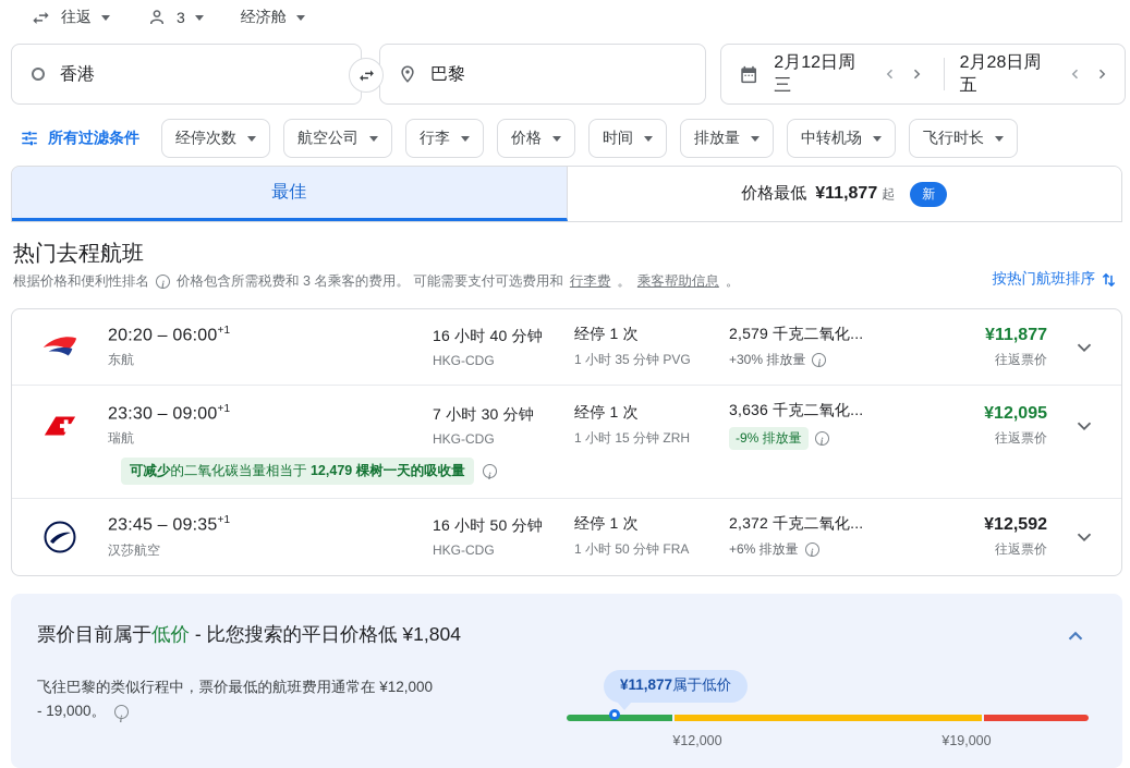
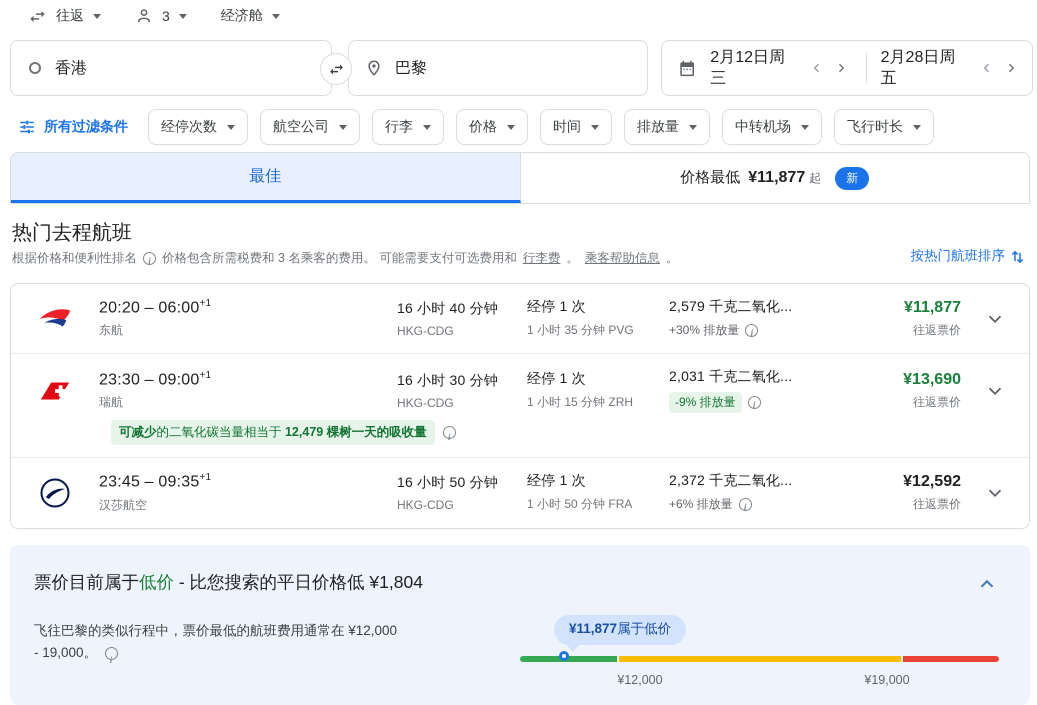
  往返
  3
  经济舱
  香港
  巴黎
  2月12日周三
  2月28日周五
  所有过滤条件
  经停次数
  航空公司
  行李
  价格
  时间
  排放量
  中转机场
  飞行时长
  最佳
  价格最低
  ¥11,877
  起
  新
  热门去程航班
  根据价格和便利性排名
  价格包含所需税费和 3 名乘客的费用。 可能需要支付可选费用和
  行李费
  。
  乘客帮助信息
  。
  按热门航班排序
  20:20 – 06:00+1
  东航
  16 小时 40 分钟
  HKG-CDG
  经停 1 次
  1 小时 35 分钟 PVG
  2,579 千克二氧化...
  +30% 排放量
  ¥11,877
  往返票价
  23:30 – 09:00+1
  瑞航
- 7 小时 30 分钟
+ 16 小时 30 分钟
  HKG-CDG
  经停 1 次
  1 小时 15 分钟 ZRH
- 3,636 千克二氧化...
+ 2,031 千克二氧化...
  -9% 排放量
- ¥12,095
+ ¥13,690
  往返票价
  可减少的二氧化碳当量相当于 12,479 棵树一天的吸收量
  23:45 – 09:35+1
  汉莎航空
  16 小时 50 分钟
  HKG-CDG
  经停 1 次
  1 小时 50 分钟 FRA
  2,372 千克二氧化...
  +6% 排放量
  ¥12,592
  往返票价
  票价目前属于低价 - 比您搜索的平日价格低 ¥1,804
  飞往巴黎的类似行程中，票价最低的航班费用通常在 ¥12,000
  - 19,000。
  ¥11,877属于低价
  ¥12,000
  ¥19,000
